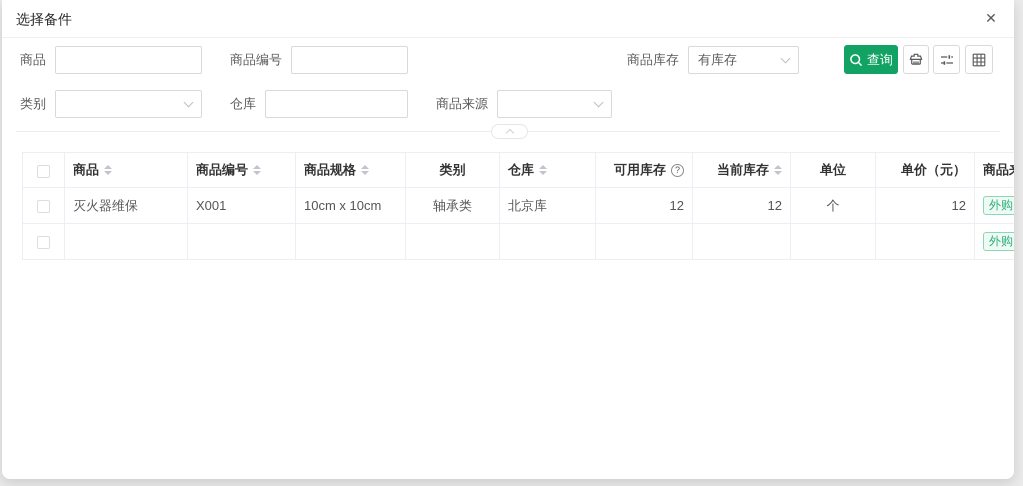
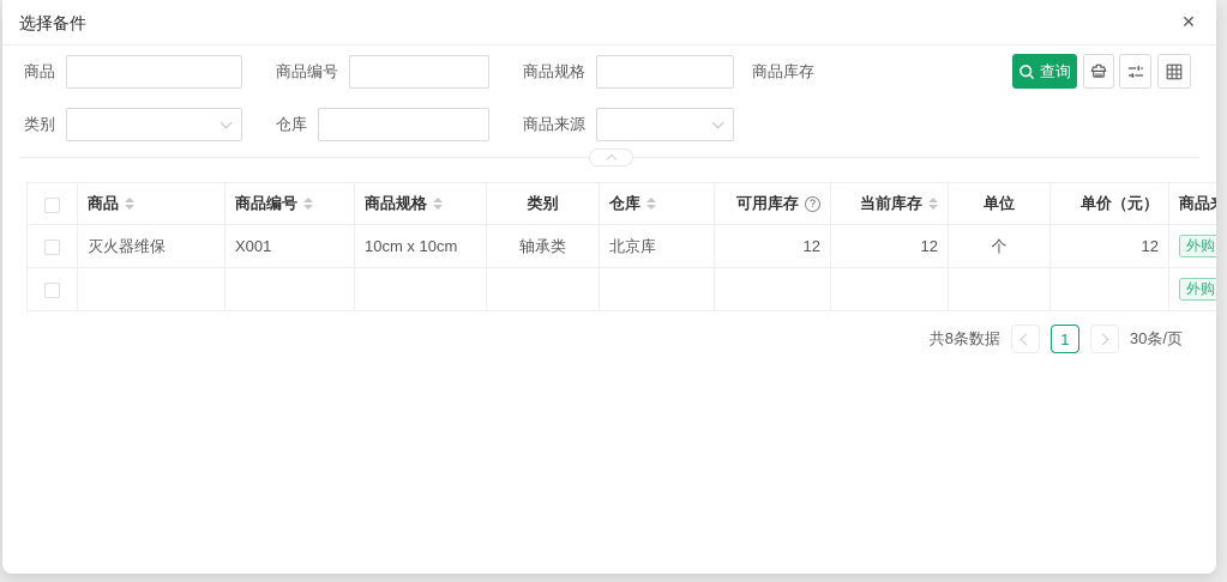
  选择备件
  ✕
  商品
  商品编号
+ 商品规格
  商品库存
- 有库存
  类别
  仓库
  商品来源
  查询
  	商品	商品编号	商品规格	类别	仓库	可用库存 ?	当前库存	单位	单价（元）	商品
  	灭火器维保	X001	10cm x 10cm	轴承类	北京库	12	12	个	12	外购
  										外购
+ 共8条数据
+ 1
+ 30条/页
